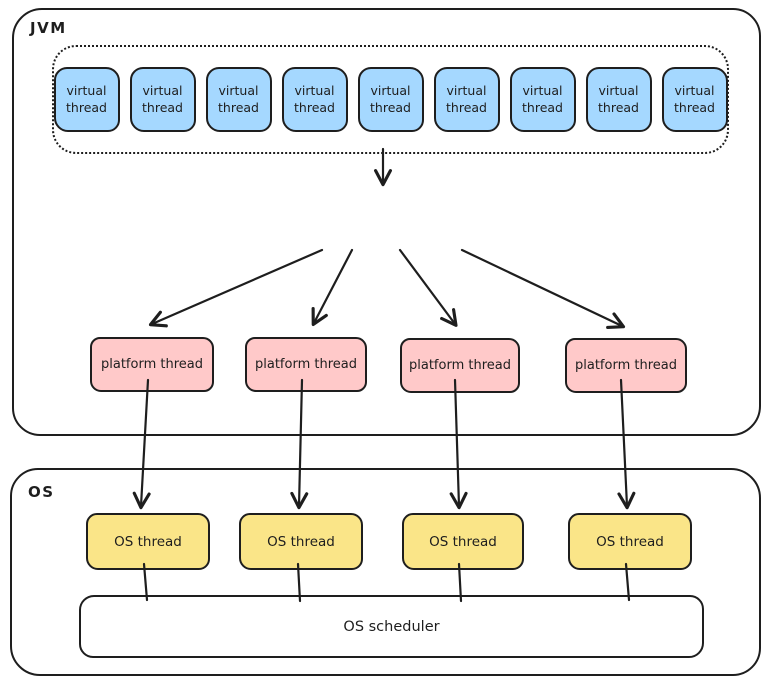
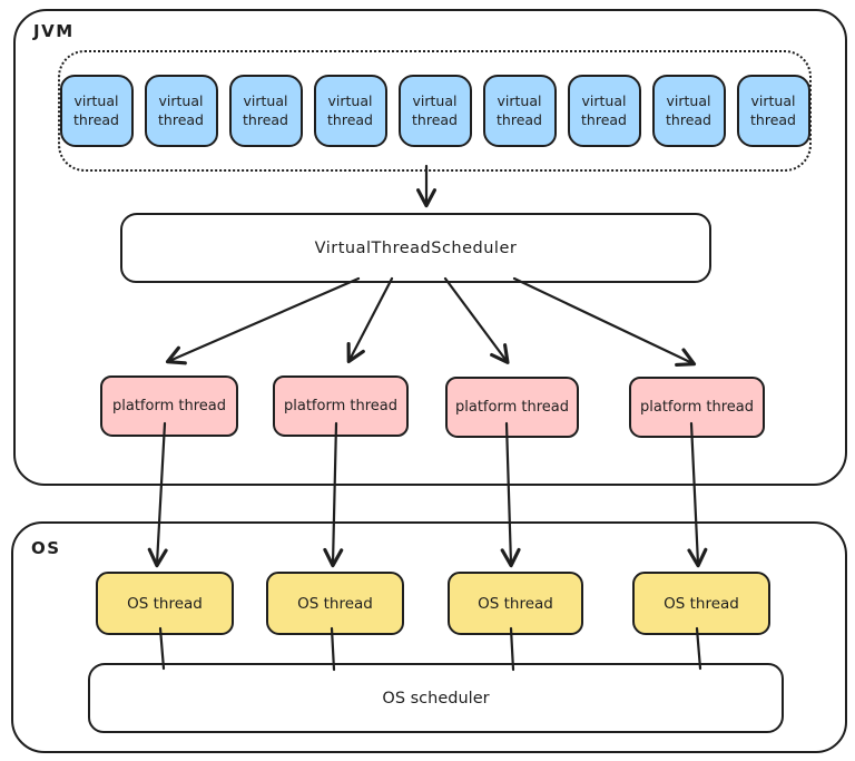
  JVM
  virtual
  thread
  virtual
  thread
  virtual
  thread
  virtual
  thread
  virtual
  thread
  virtual
  thread
  virtual
  thread
  virtual
  thread
  virtual
  thread
+ VirtualThreadScheduler
  platform thread
  platform thread
  platform thread
  platform thread
  OS
  OS thread
  OS thread
  OS thread
  OS thread
  OS scheduler
